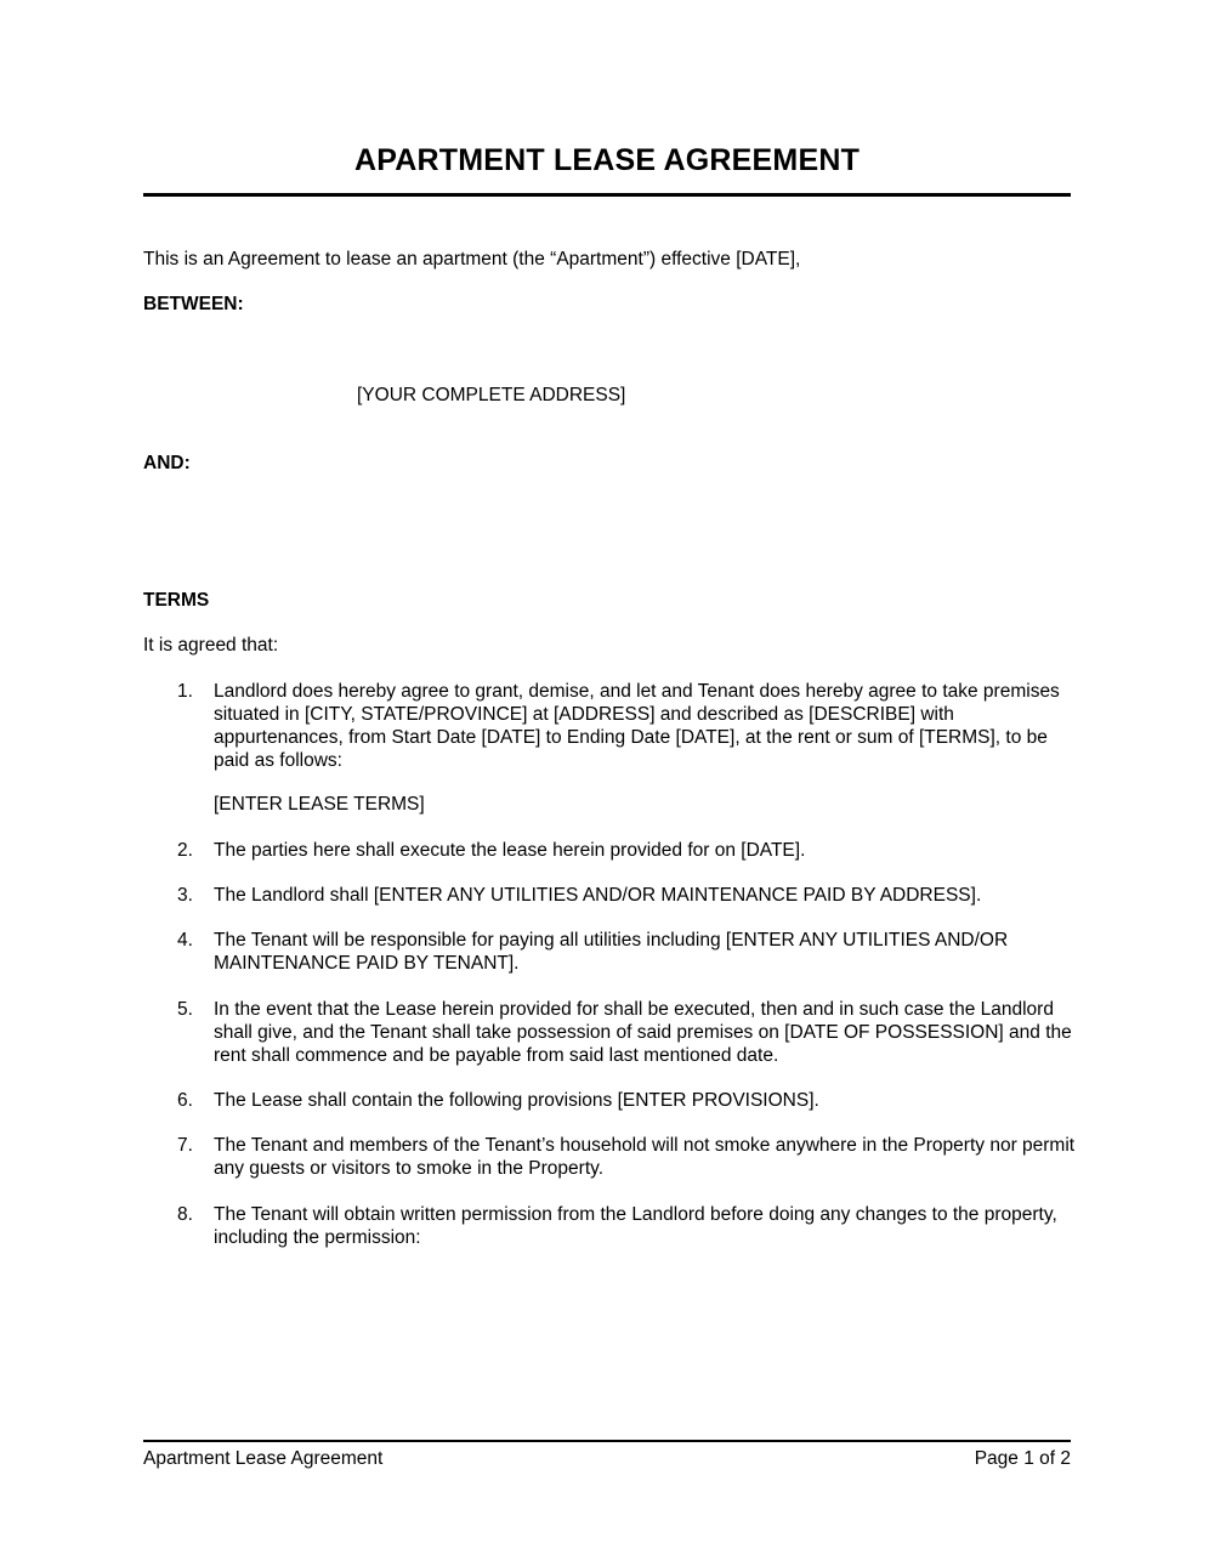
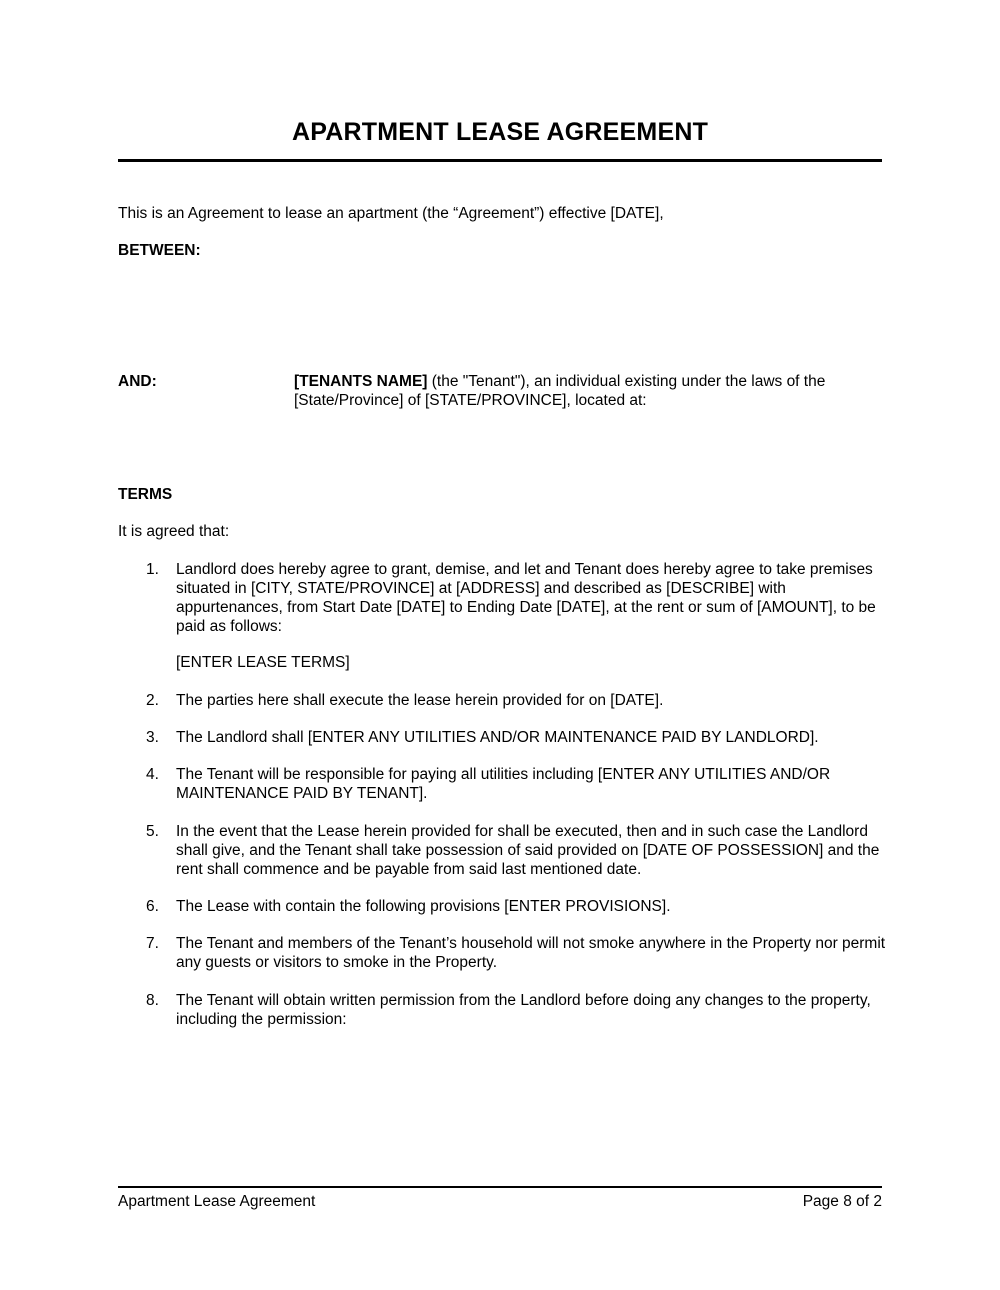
  APARTMENT LEASE AGREEMENT
- This is an Agreement to lease an apartment (the “Apartment”) effective [DATE],
+ This is an Agreement to lease an apartment (the “Agreement”) effective [DATE],
  BETWEEN:
- [YOUR COMPLETE ADDRESS]
  AND:
+ [TENANTS NAME] (the "Tenant"), an individual existing under the laws of the [State/Province] of [STATE/PROVINCE], located at:
  TERMS
  It is agreed that:
  1.
- Landlord does hereby agree to grant, demise, and let and Tenant does hereby agree to take premises situated in [CITY, STATE/PROVINCE] at [ADDRESS] and described as [DESCRIBE] with appurtenances, from Start Date [DATE] to Ending Date [DATE], at the rent or sum of [TERMS], to be paid as follows:
+ Landlord does hereby agree to grant, demise, and let and Tenant does hereby agree to take premises situated in [CITY, STATE/PROVINCE] at [ADDRESS] and described as [DESCRIBE] with appurtenances, from Start Date [DATE] to Ending Date [DATE], at the rent or sum of [AMOUNT], to be paid as follows:
  [ENTER LEASE TERMS]
  2.
  The parties here shall execute the lease herein provided for on [DATE].
  3.
- The Landlord shall [ENTER ANY UTILITIES AND/OR MAINTENANCE PAID BY ADDRESS].
+ The Landlord shall [ENTER ANY UTILITIES AND/OR MAINTENANCE PAID BY LANDLORD].
  4.
  The Tenant will be responsible for paying all utilities including [ENTER ANY UTILITIES AND/OR MAINTENANCE PAID BY TENANT].
  5.
- In the event that the Lease herein provided for shall be executed, then and in such case the Landlord shall give, and the Tenant shall take possession of said premises on [DATE OF POSSESSION] and the rent shall commence and be payable from said last mentioned date.
+ In the event that the Lease herein provided for shall be executed, then and in such case the Landlord shall give, and the Tenant shall take possession of said provided on [DATE OF POSSESSION] and the rent shall commence and be payable from said last mentioned date.
  6.
- The Lease shall contain the following provisions [ENTER PROVISIONS].
+ The Lease with contain the following provisions [ENTER PROVISIONS].
  7.
  The Tenant and members of the Tenant’s household will not smoke anywhere in the Property nor permit any guests or visitors to smoke in the Property.
  8.
  The Tenant will obtain written permission from the Landlord before doing any changes to the property, including the permission:
  Apartment Lease Agreement
- Page 1 of 2
+ Page 8 of 2
